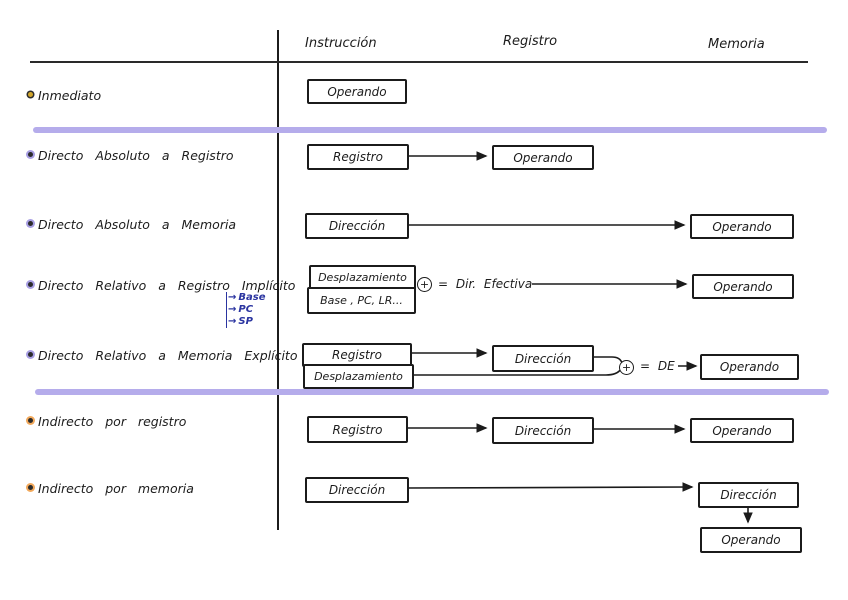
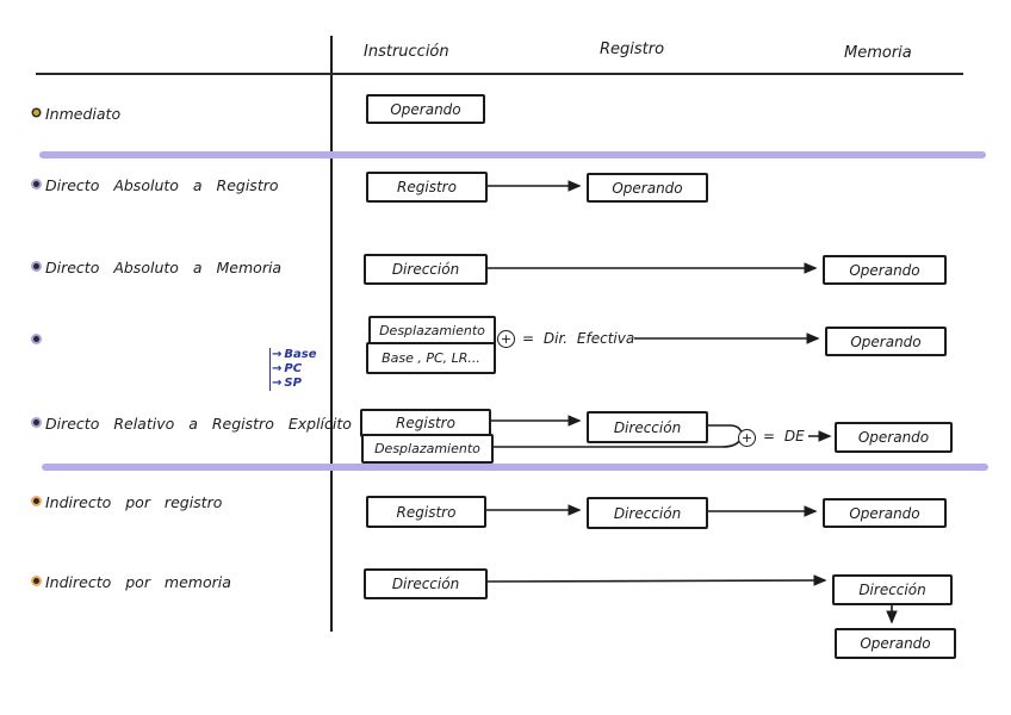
  Instrucción
  Registro
  Memoria
  Inmediato
  Directo Absoluto a Registro
  Directo Absoluto a Memoria
- Directo Relativo a Registro Implícito
  →
  Base
  →
  PC
  →
  SP
- Directo Relativo a Memoria Explícito
+ Directo Relativo a Registro Explícito
  Indirecto por registro
  Indirecto por memoria
  Operando
  Registro
  Operando
  Dirección
  Operando
  Desplazamiento
  Base , PC, LR...
  +
  = Dir. Efectiva
  Operando
  Registro
  Desplazamiento
  Dirección
  +
  = DE
  Operando
  Registro
  Dirección
  Operando
  Dirección
  Dirección
  Operando
